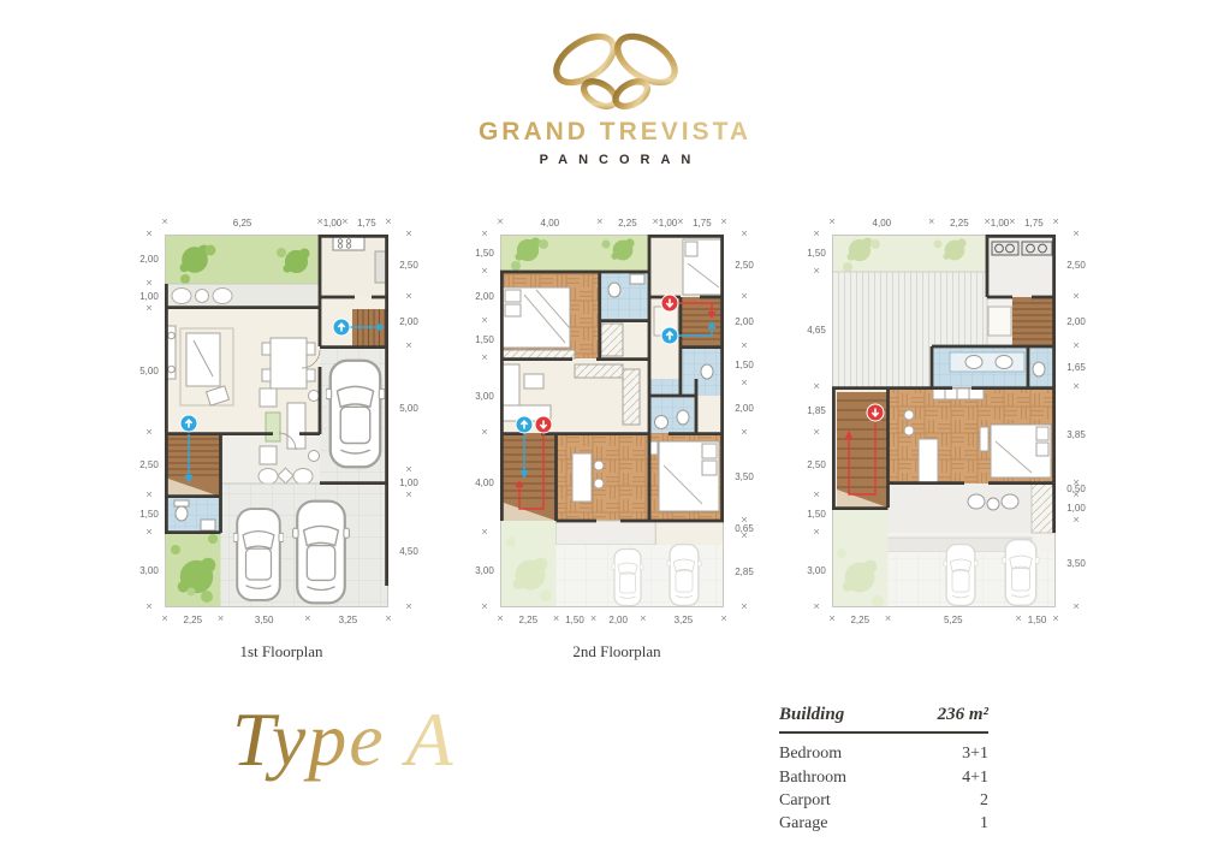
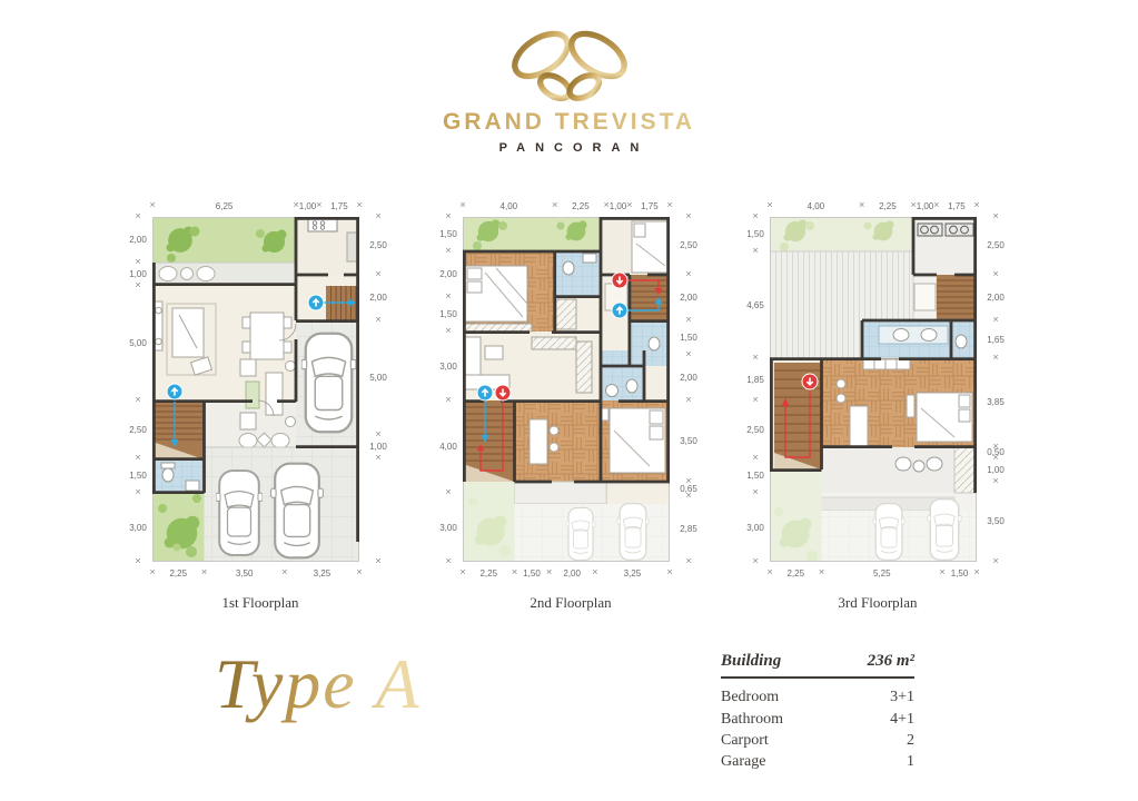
  GRAND TREVISTA
  PANCORAN
  6,25
  1,00
  1,75
  2,00
  1,00
  5,00
  2,50
  1,50
  3,00
  2,50
  2,00
  5,00
  1,00
- 4,50
  2,25
  3,50
  3,25
  1st Floorplan
  4,00
  2,25
  1,00
  1,75
  1,50
  2,00
  1,50
  3,00
  4,00
  3,00
  2,50
  2,00
  1,50
  2,00
  3,50
  0,65
  2,85
  2,25
  1,50
  2,00
  3,25
  2nd Floorplan
  4,00
  2,25
  1,00
  1,75
  1,50
  4,65
  1,85
  2,50
  1,50
  3,00
  2,50
  2,00
  1,65
  3,85
  0,50
  1,00
  3,50
  2,25
  5,25
  1,50
+ 3rd Floorplan
  Type A
  Building
  236 m²
  Bedroom
  3+1
  Bathroom
  4+1
  Carport
  2
  Garage
  1
